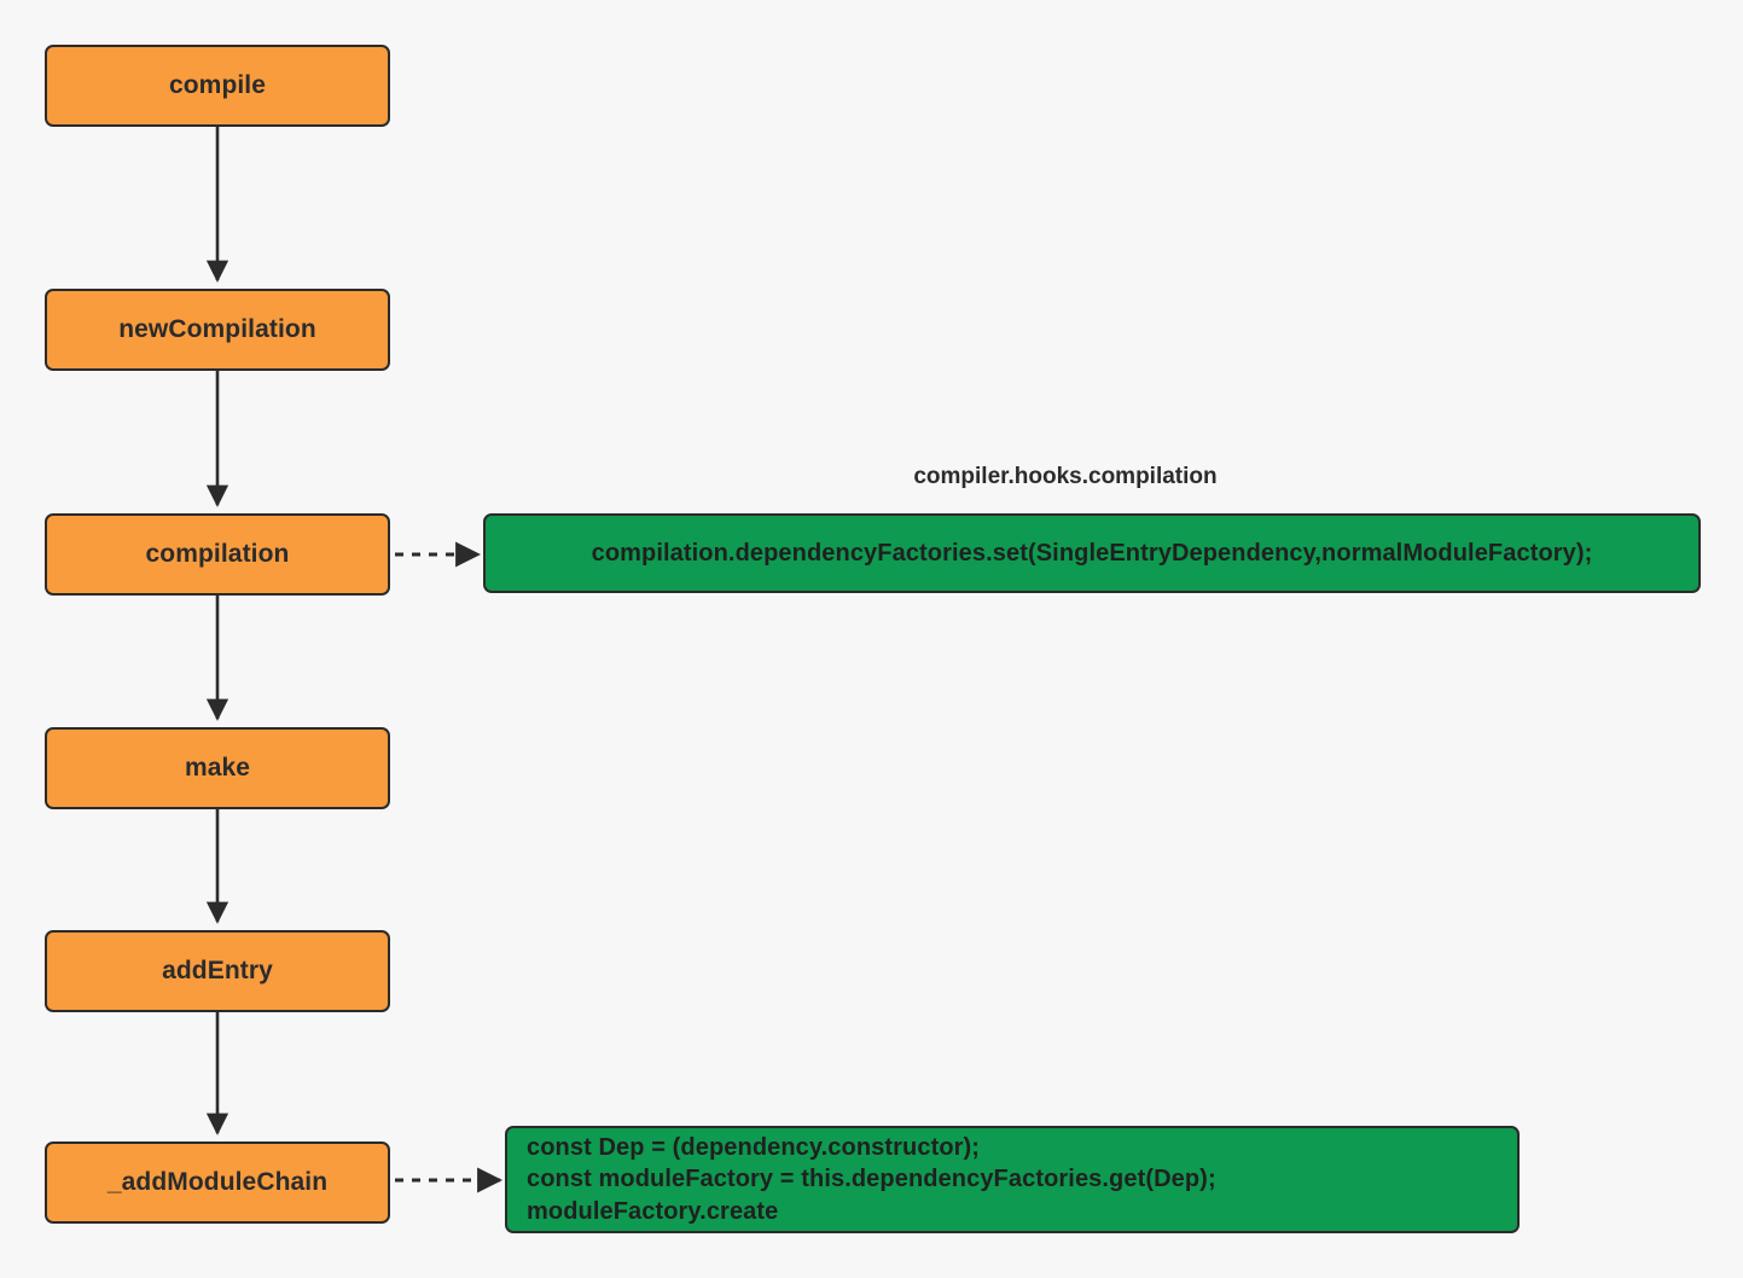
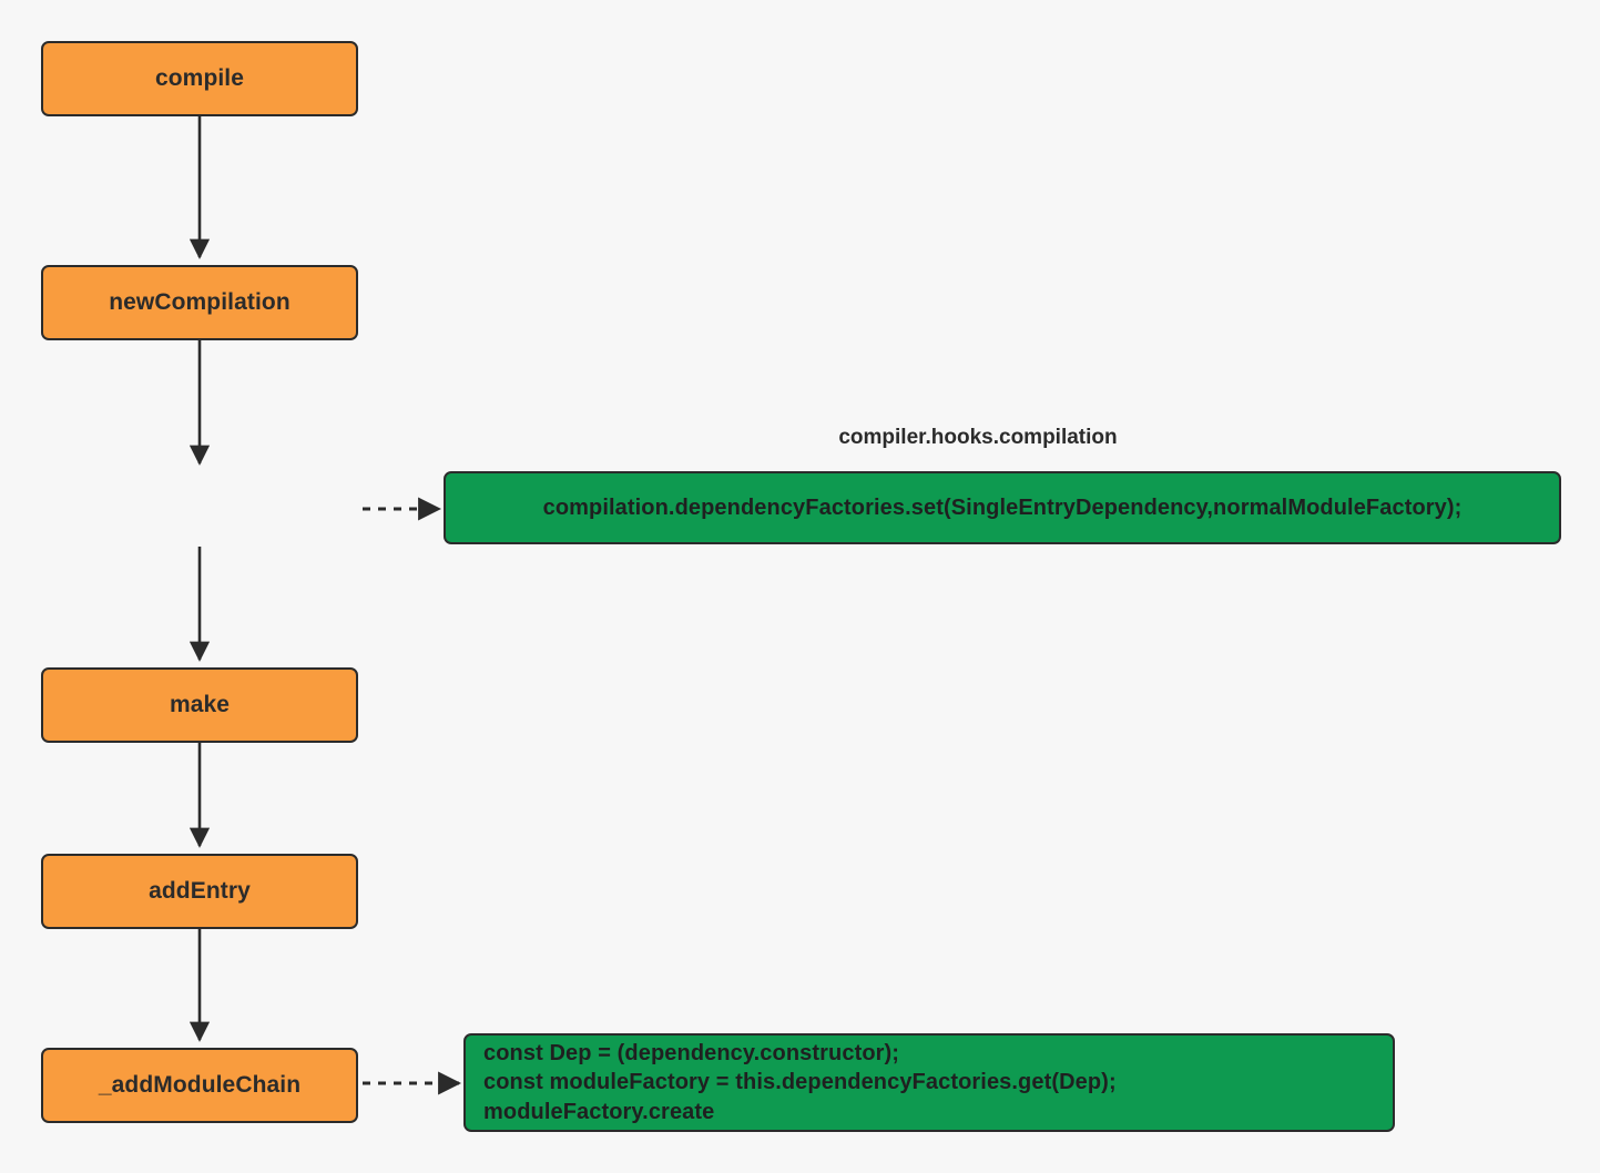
  compile
  newCompilation
- compilation
  make
  addEntry
  _addModuleChain
  compiler.hooks.compilation
  compilation.dependencyFactories.set(SingleEntryDependency,normalModuleFactory);
  const Dep = (dependency.constructor);
  const moduleFactory = this.dependencyFactories.get(Dep);
  moduleFactory.create
